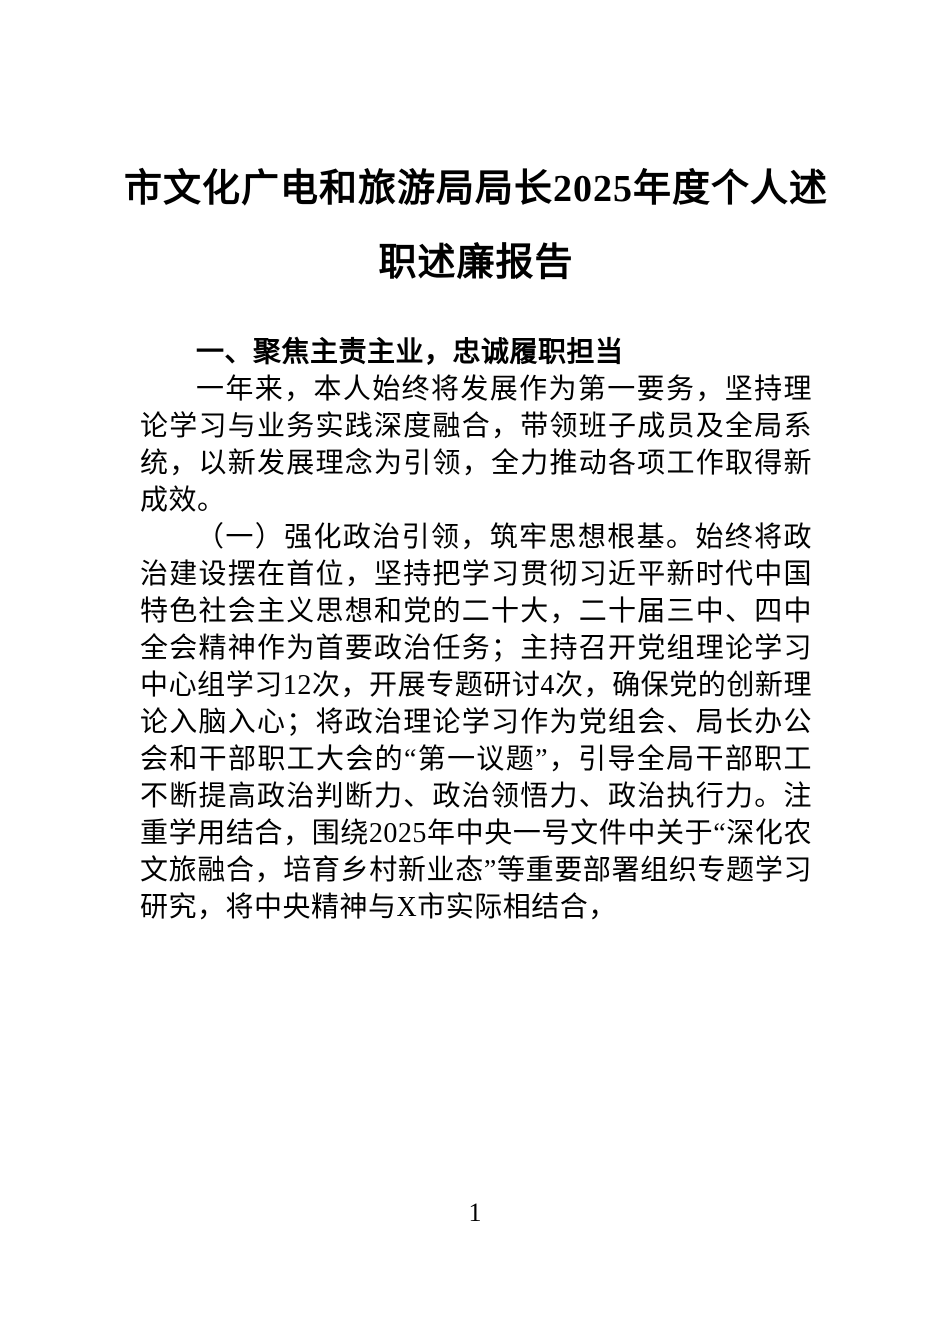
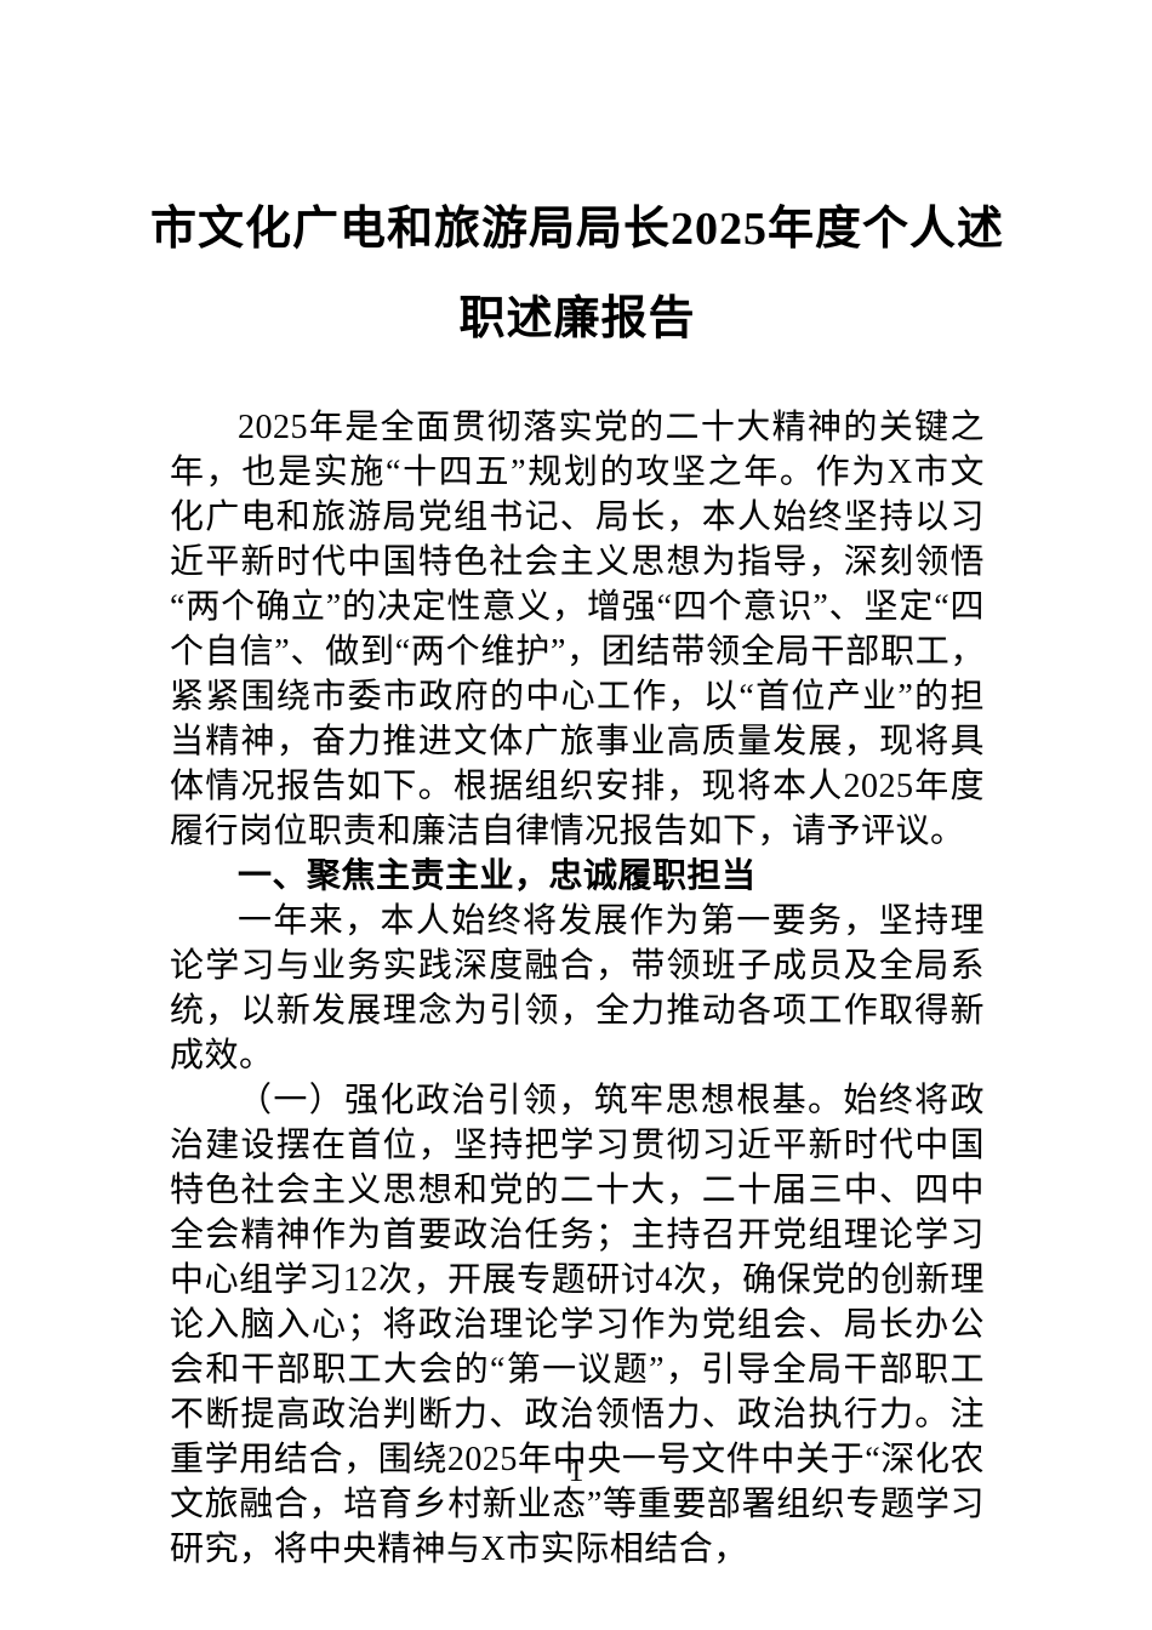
  市文化广电和旅游局局长2025年度个人述职述廉报告
+ 2025年是全面贯彻落实党的二十大精神的关键之年，也是实施“十四五”规划的攻坚之年。作为X市文化广电和旅游局党组书记、局长，本人始终坚持以习近平新时代中国特色社会主义思想为指导，深刻领悟“两个确立”的决定性意义，增强“四个意识”、坚定“四个自信”、做到“两个维护”，团结带领全局干部职工，紧紧围绕市委市政府的中心工作，以“首位产业”的担当精神，奋力推进文体广旅事业高质量发展，现将具体情况报告如下。根据组织安排，现将本人2025年度履行岗位职责和廉洁自律情况报告如下，请予评议。
  一、聚焦主责主业，忠诚履职担当
  一年来，本人始终将发展作为第一要务，坚持理论学习与业务实践深度融合，带领班子成员及全局系统，以新发展理念为引领，全力推动各项工作取得新成效。
  （一）强化政治引领，筑牢思想根基。始终将政治建设摆在首位，坚持把学习贯彻习近平新时代中国特色社会主义思想和党的二十大，二十届三中、四中全会精神作为首要政治任务；主持召开党组理论学习中心组学习12次，开展专题研讨4次，确保党的创新理论入脑入心；将政治理论学习作为党组会、局长办公会和干部职工大会的“第一议题”，引导全局干部职工不断提高政治判断力、政治领悟力、政治执行力。注重学用结合，围绕2025年中央一号文件中关于“深化农文旅融合，培育乡村新业态”等重要部署组织专题学习研究，将中央精神与X市实际相结合，
  1
